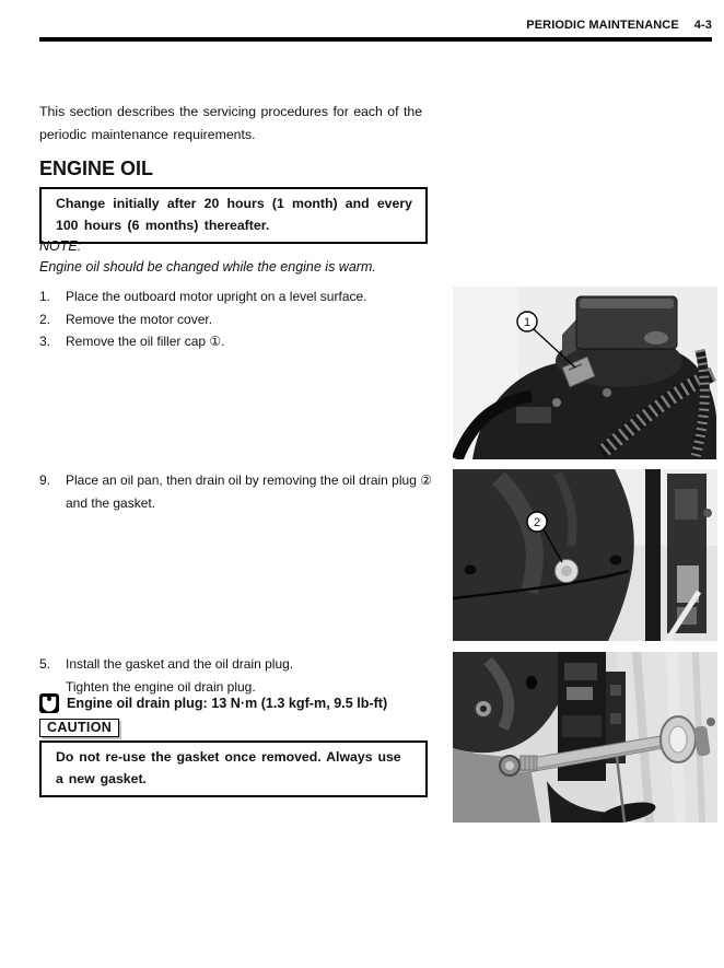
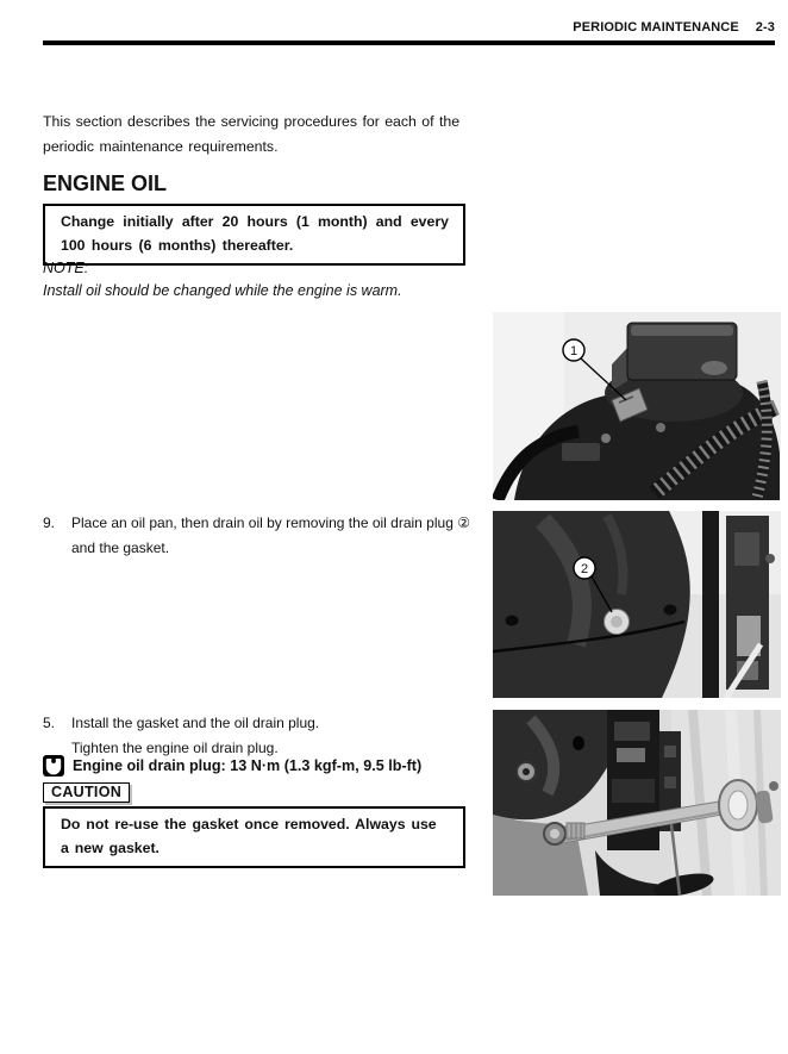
- PERIODIC MAINTENANCE 4-3
+ PERIODIC MAINTENANCE 2-3
  This section describes the servicing procedures for each of the periodic maintenance requirements.
  ENGINE OIL
  Change initially after 20 hours (1 month) and every 100 hours (6 months) thereafter.
  NOTE:
- Engine oil should be changed while the engine is warm.
+ Install oil should be changed while the engine is warm.
- 1.
- Place the outboard motor upright on a level surface.
- 2.
- Remove the motor cover.
- 3.
- Remove the oil filler cap ①.
  9.
  Place an oil pan, then drain oil by removing the oil drain plug ② and the gasket.
  5.
  Install the gasket and the oil drain plug.
  Tighten the engine oil drain plug.
  Engine oil drain plug: 13 N·m (1.3 kgf-m, 9.5 lb-ft)
  CAUTION
  Do not re-use the gasket once removed. Always use a new gasket.
  1
  2
